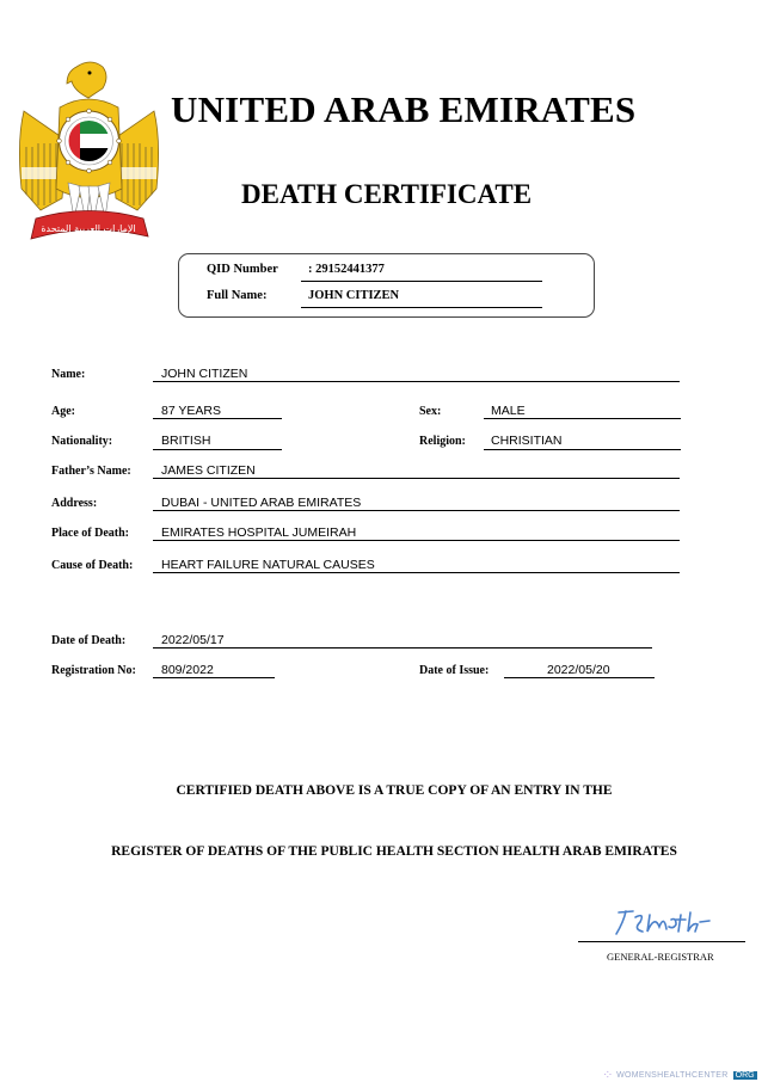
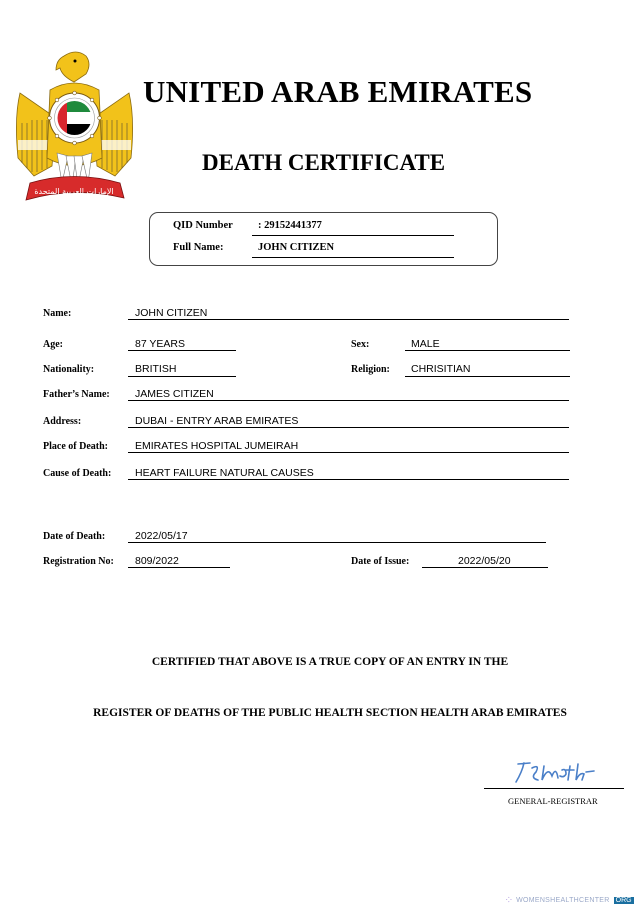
  الإمارات العربية المتحدة
  UNITED ARAB EMIRATES
  DEATH CERTIFICATE
  QID Number
  : 29152441377
  Full Name:
  JOHN CITIZEN
  Name:
  JOHN CITIZEN
  Age:
  87 YEARS
  Sex:
  MALE
  Nationality:
  BRITISH
  Religion:
  CHRISITIAN
  Father’s Name:
  JAMES CITIZEN
  Address:
- DUBAI - UNITED ARAB EMIRATES
+ DUBAI - ENTRY ARAB EMIRATES
  Place of Death:
  EMIRATES HOSPITAL JUMEIRAH
  Cause of Death:
  HEART FAILURE NATURAL CAUSES
  Date of Death:
  2022/05/17
  Registration No:
  809/2022
  Date of Issue:
  2022/05/20
- CERTIFIED DEATH ABOVE IS A TRUE COPY OF AN ENTRY IN THE
+ CERTIFIED THAT ABOVE IS A TRUE COPY OF AN ENTRY IN THE
  REGISTER OF DEATHS OF THE PUBLIC HEALTH SECTION HEALTH ARAB EMIRATES
  GENERAL-REGISTRAR
